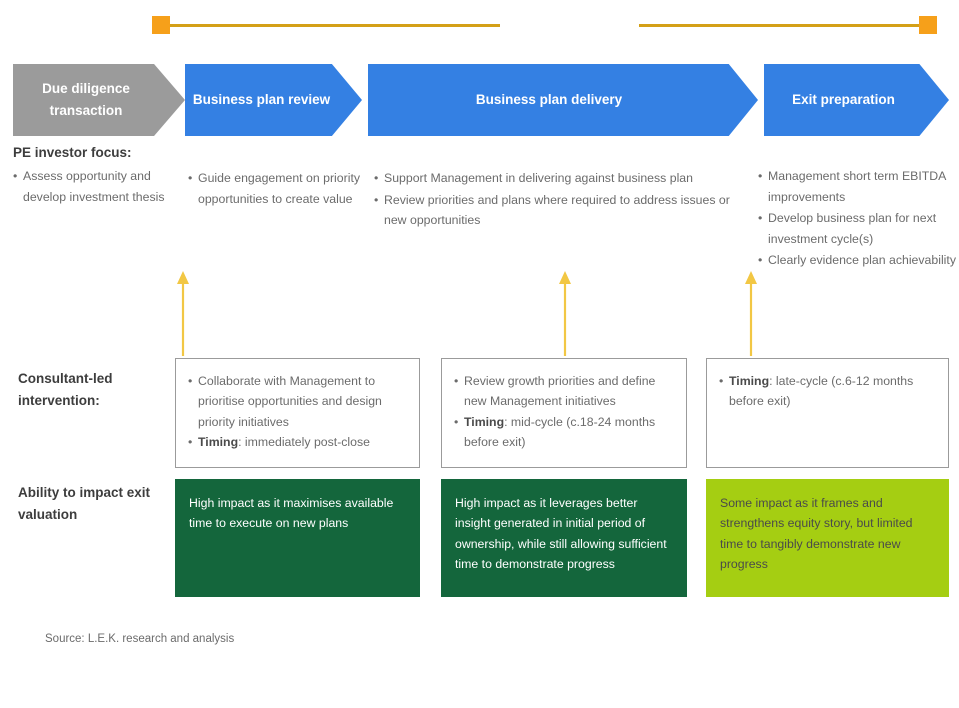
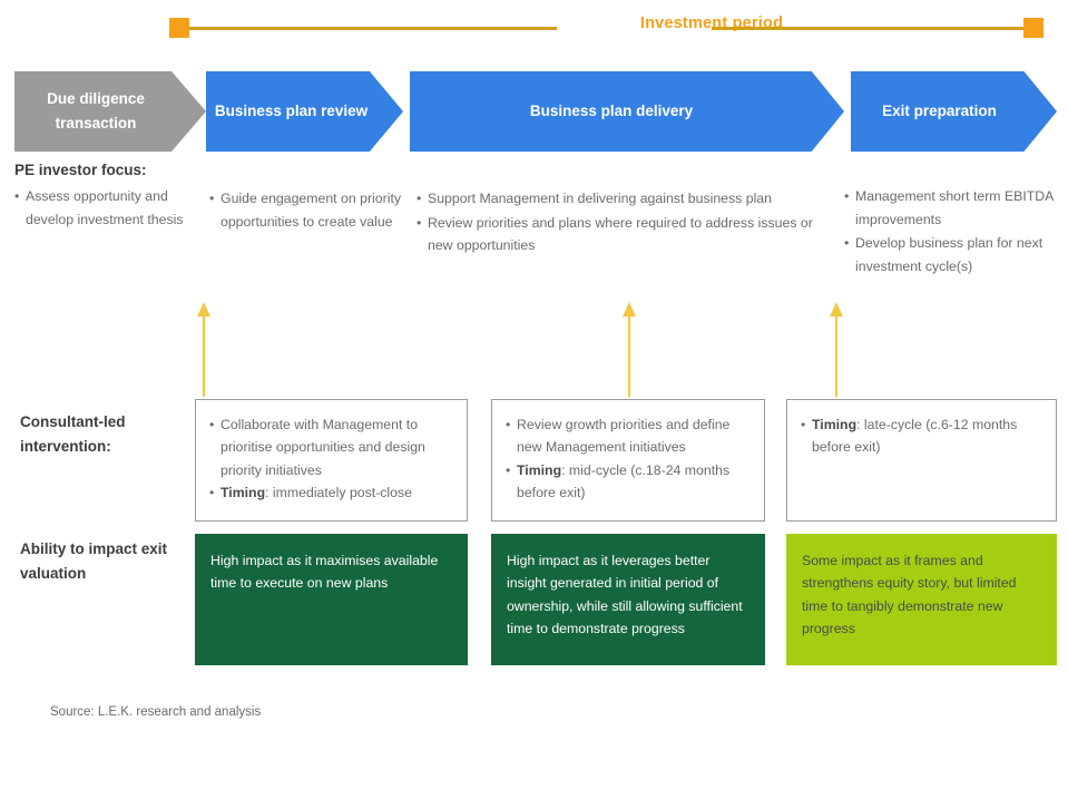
+ Investment period
  Due diligence transaction
  Business plan review
  Business plan delivery
  Exit preparation
  PE investor focus:
  Consultant-led intervention:
  Ability to impact exit valuation
  Assess opportunity and develop investment thesis
  Guide engagement on priority opportunities to create value
  Support Management in delivering against business plan
  Review priorities and plans where required to address issues or new opportunities
  Management short term EBITDA improvements
  Develop business plan for next investment cycle(s)
- Clearly evidence plan achievability
  Collaborate with Management to prioritise opportunities and design priority initiatives
  Timing: immediately post-close
  Review growth priorities and define new Management initiatives
  Timing: mid-cycle (c.18-24 months before exit)
  Timing: late-cycle (c.6-12 months before exit)
  High impact as it maximises available time to execute on new plans
  High impact as it leverages better insight generated in initial period of ownership, while still allowing sufficient time to demonstrate progress
  Some impact as it frames and strengthens equity story, but limited time to tangibly demonstrate new progress
  Source: L.E.K. research and analysis
